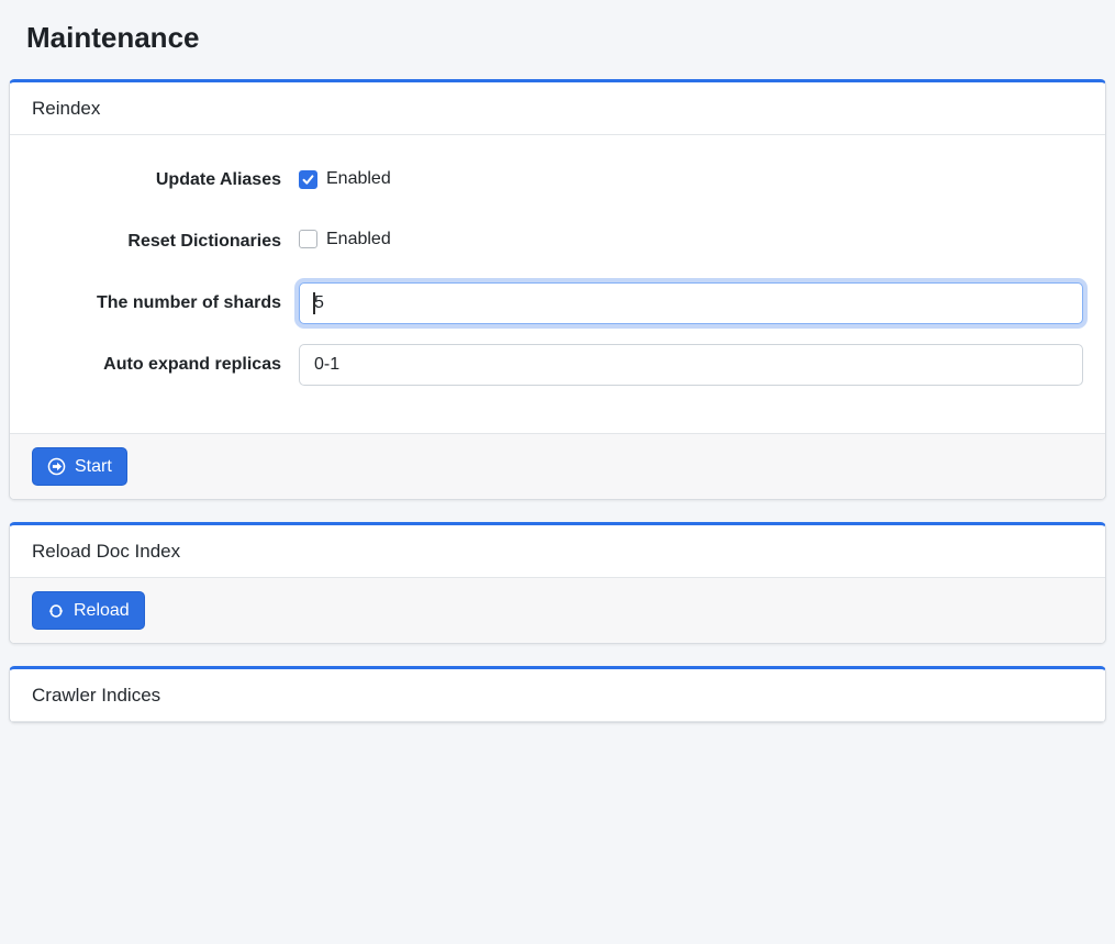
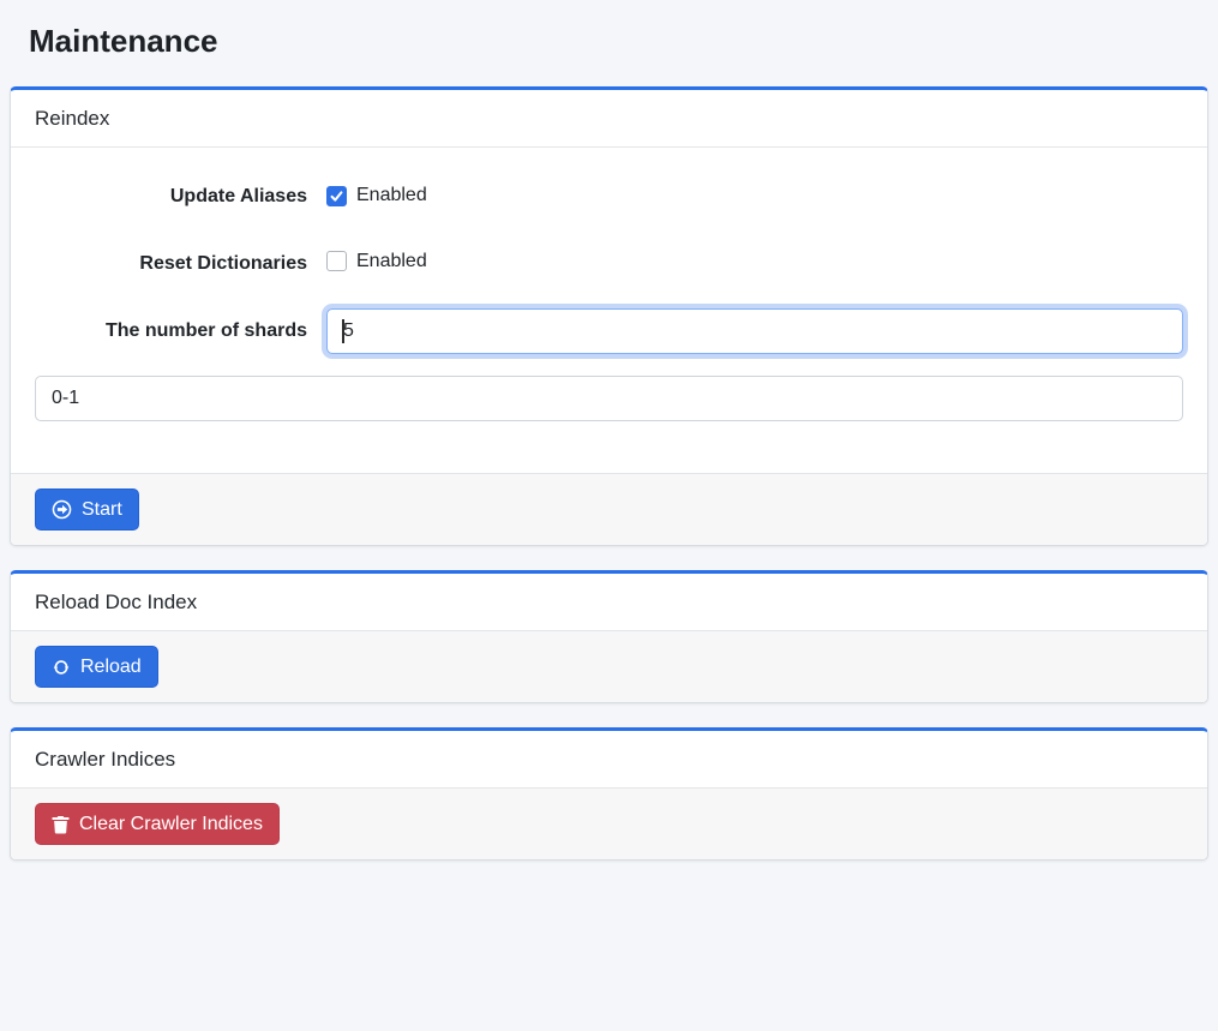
  Maintenance
  Reindex
  Update Aliases
  Enabled
  Reset Dictionaries
  Enabled
  The number of shards
  5
- Auto expand replicas
  0-1
  Start
  Reload Doc Index
  Reload
  Crawler Indices
+ Clear Crawler Indices
